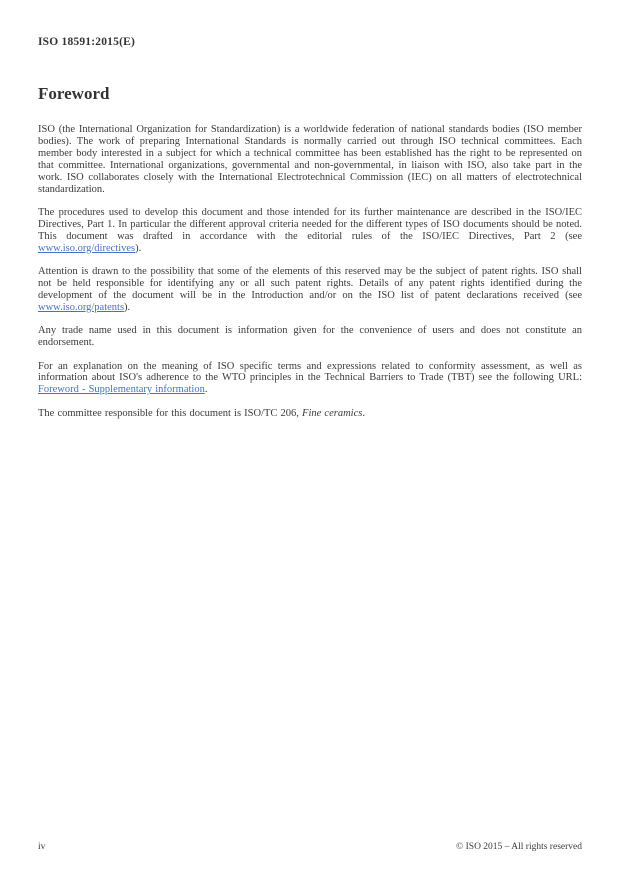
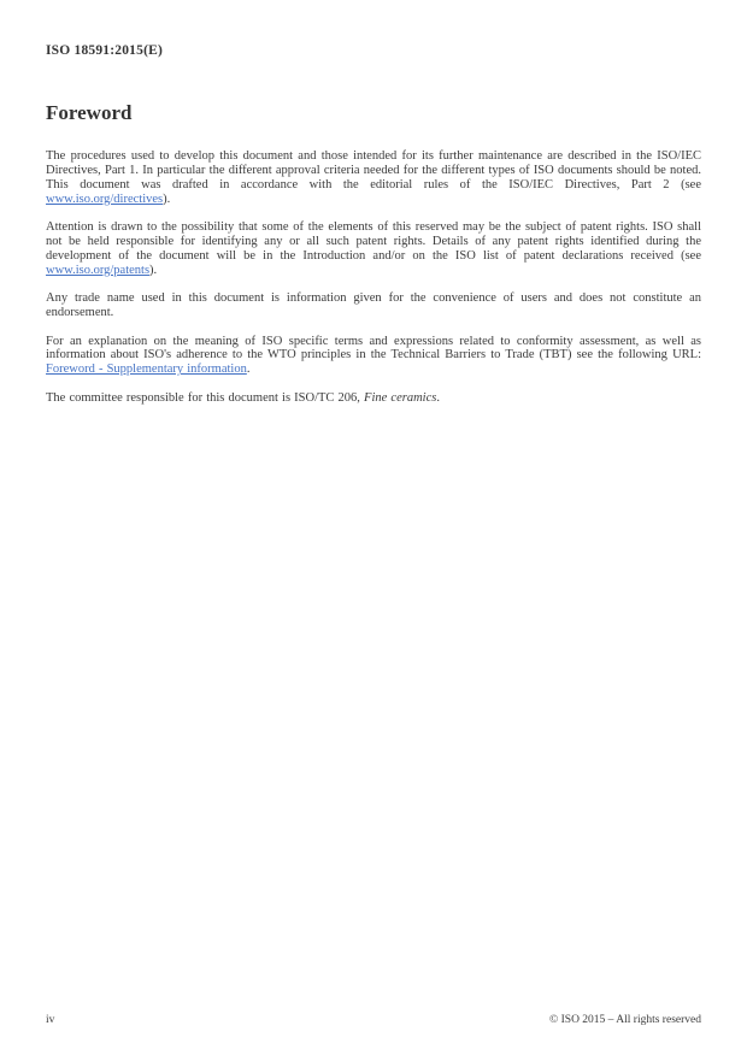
  ISO 18591:2015(E)
  Foreword
- ISO (the International Organization for Standardization) is a worldwide federation of national standards bodies (ISO member bodies). The work of preparing International Standards is normally carried out through ISO technical committees. Each member body interested in a subject for which a technical committee has been established has the right to be represented on that committee. International organizations, governmental and non-governmental, in liaison with ISO, also take part in the work. ISO collaborates closely with the International Electrotechnical Commission (IEC) on all matters of electrotechnical standardization.
  The procedures used to develop this document and those intended for its further maintenance are described in the ISO/IEC Directives, Part 1. In particular the different approval criteria needed for the different types of ISO documents should be noted. This document was drafted in accordance with the editorial rules of the ISO/IEC Directives, Part 2 (see www.iso.org/directives).
  Attention is drawn to the possibility that some of the elements of this reserved may be the subject of patent rights. ISO shall not be held responsible for identifying any or all such patent rights. Details of any patent rights identified during the development of the document will be in the Introduction and/or on the ISO list of patent declarations received (see www.iso.org/patents).
  Any trade name used in this document is information given for the convenience of users and does not constitute an endorsement.
  For an explanation on the meaning of ISO specific terms and expressions related to conformity assessment, as well as information about ISO's adherence to the WTO principles in the Technical Barriers to Trade (TBT) see the following URL: Foreword - Supplementary information.
  The committee responsible for this document is ISO/TC 206, Fine ceramics.
  iv
  © ISO 2015 – All rights reserved
